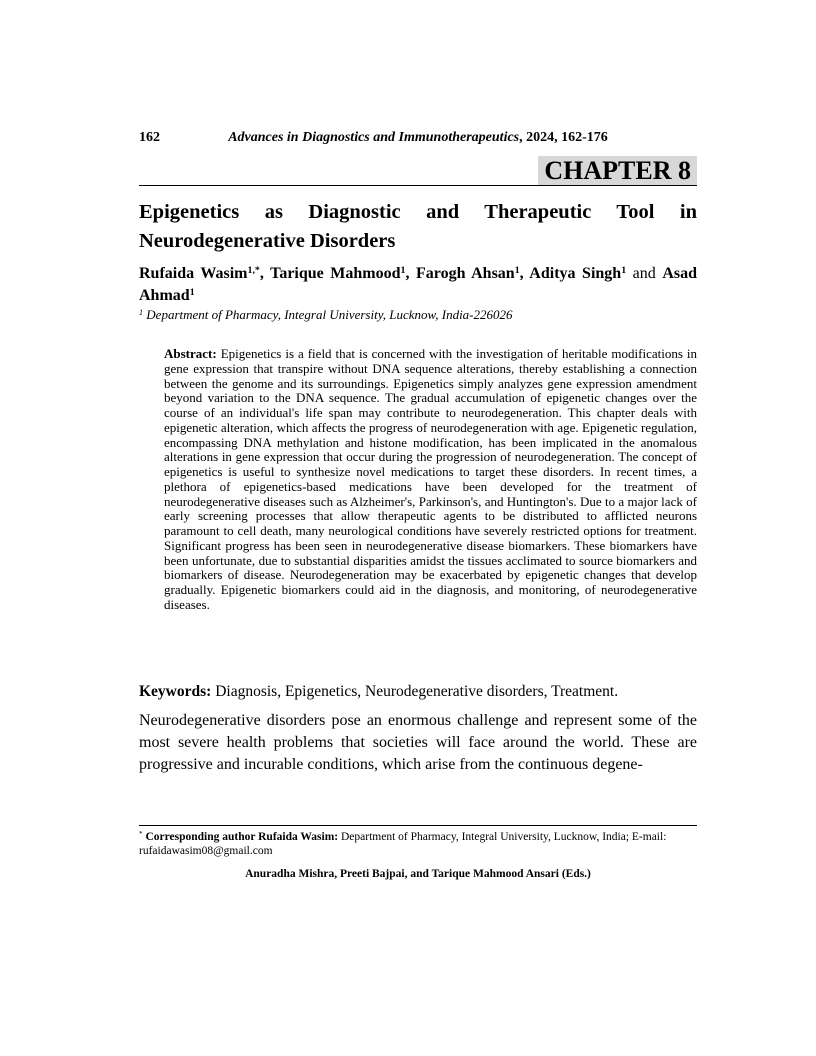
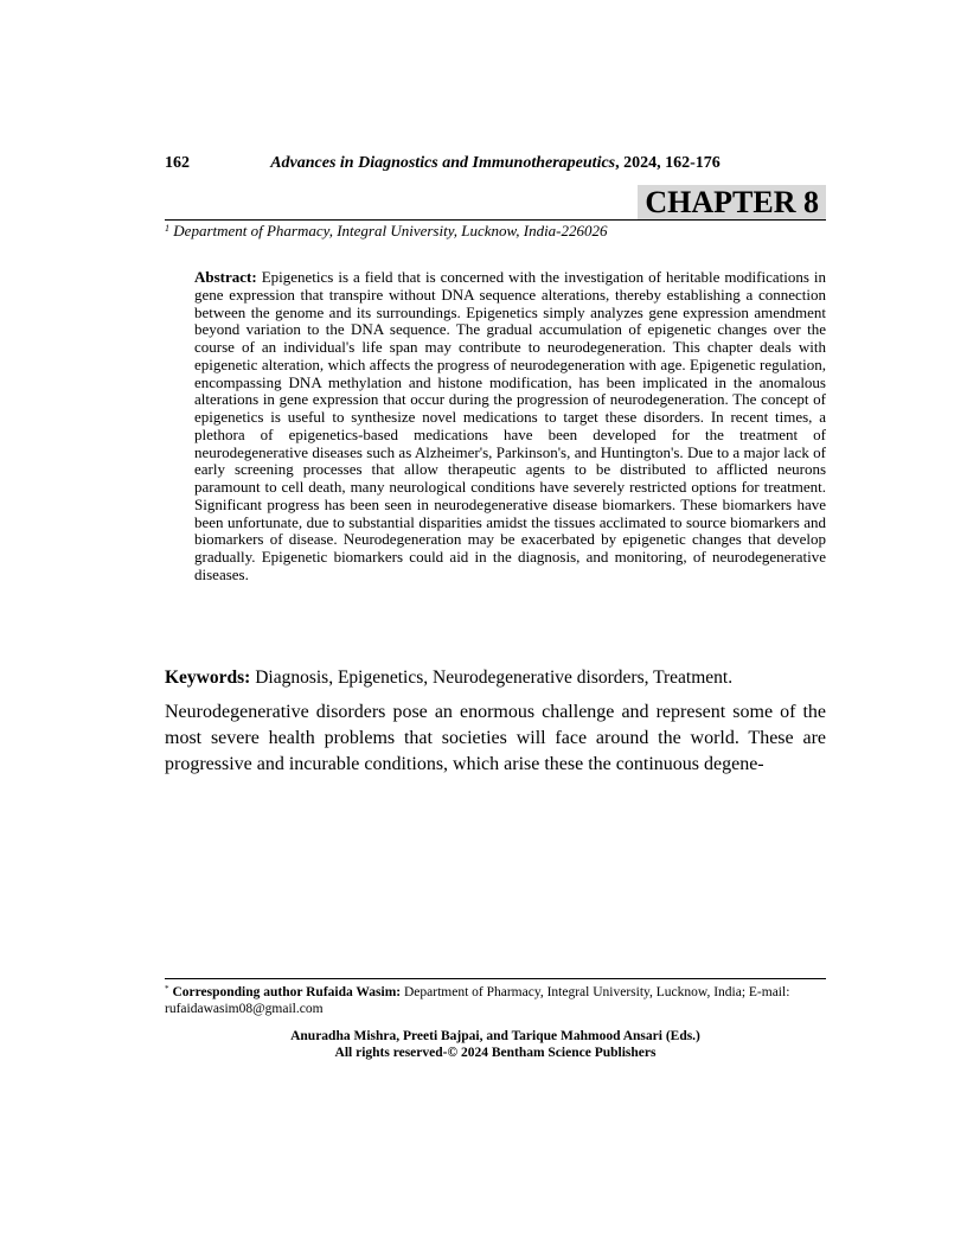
  162
  Advances in Diagnostics and Immunotherapeutics, 2024, 162-176
  CHAPTER 8
- Epigenetics as Diagnostic and Therapeutic Tool in Neurodegenerative Disorders
- Rufaida Wasim1,*, Tarique Mahmood1, Farogh Ahsan1, Aditya Singh1 and Asad Ahmad1
  1 Department of Pharmacy, Integral University, Lucknow, India-226026
  Abstract: Epigenetics is a field that is concerned with the investigation of heritable modifications in gene expression that transpire without DNA sequence alterations, thereby establishing a connection between the genome and its surroundings. Epigenetics simply analyzes gene expression amendment beyond variation to the DNA sequence. The gradual accumulation of epigenetic changes over the course of an individual's life span may contribute to neurodegeneration. This chapter deals with epigenetic alteration, which affects the progress of neurodegeneration with age. Epigenetic regulation, encompassing DNA methylation and histone modification, has been implicated in the anomalous alterations in gene expression that occur during the progression of neurodegeneration. The concept of epigenetics is useful to synthesize novel medications to target these disorders. In recent times, a plethora of epigenetics-based medications have been developed for the treatment of neurodegenerative diseases such as Alzheimer's, Parkinson's, and Huntington's. Due to a major lack of early screening processes that allow therapeutic agents to be distributed to afflicted neurons paramount to cell death, many neurological conditions have severely restricted options for treatment. Significant progress has been seen in neurodegenerative disease biomarkers. These biomarkers have been unfortunate, due to substantial disparities amidst the tissues acclimated to source biomarkers and biomarkers of disease. Neurodegeneration may be exacerbated by epigenetic changes that develop gradually. Epigenetic biomarkers could aid in the diagnosis, and monitoring, of neurodegenerative diseases.
  Keywords: Diagnosis, Epigenetics, Neurodegenerative disorders, Treatment.
- Neurodegenerative disorders pose an enormous challenge and represent some of the most severe health problems that societies will face around the world. These are progressive and incurable conditions, which arise from the continuous degene-
+ Neurodegenerative disorders pose an enormous challenge and represent some of the most severe health problems that societies will face around the world. These are progressive and incurable conditions, which arise these the continuous degene-
  * Corresponding author Rufaida Wasim: Department of Pharmacy, Integral University, Lucknow, India; E-mail: rufaidawasim08@gmail.com
  Anuradha Mishra, Preeti Bajpai, and Tarique Mahmood Ansari (Eds.)
+ All rights reserved-© 2024 Bentham Science Publishers
